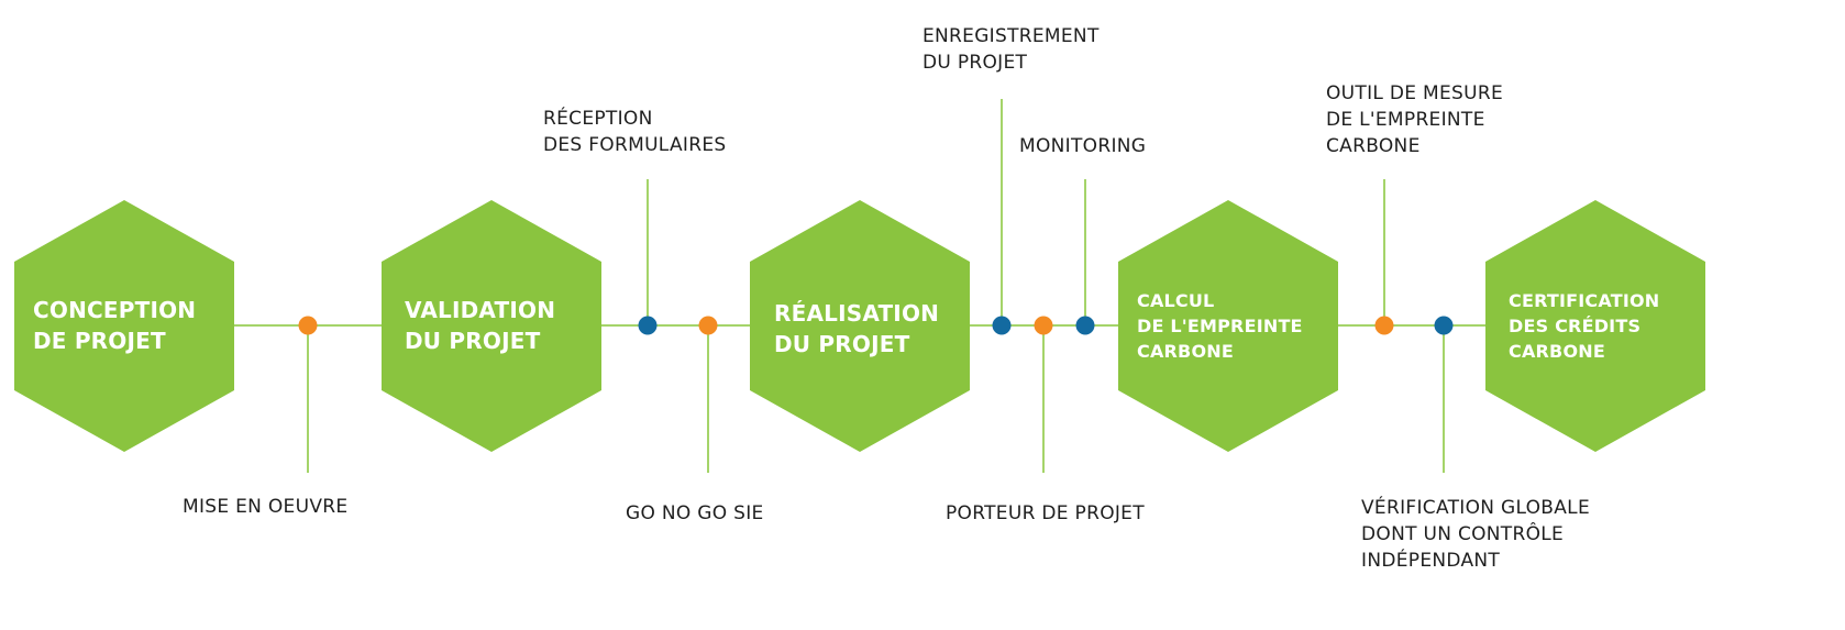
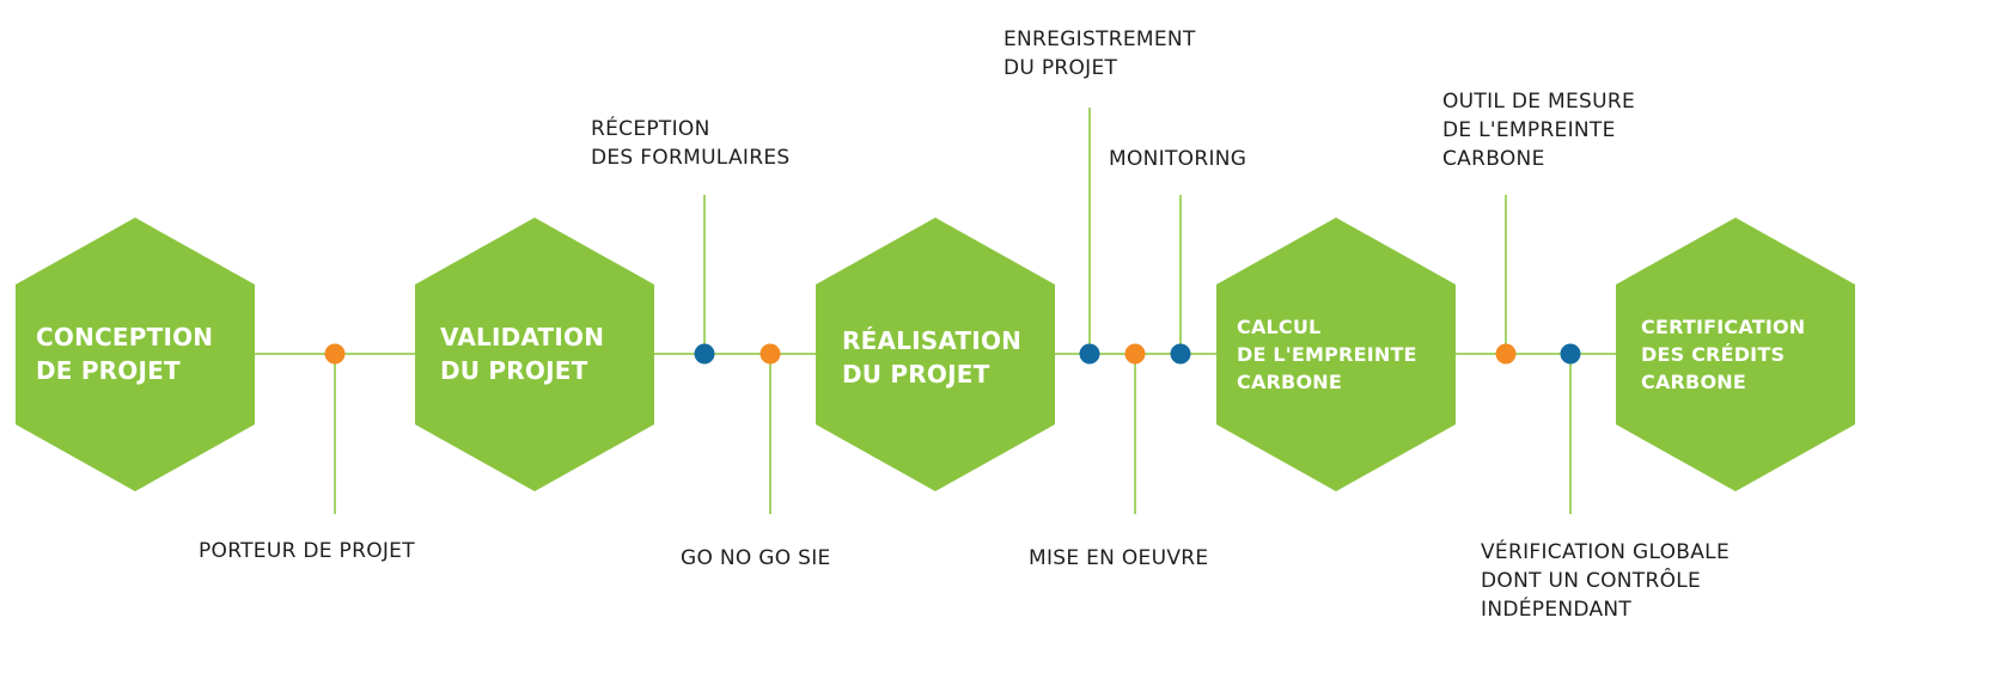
  CONCEPTION
  DE PROJET
  VALIDATION
  DU PROJET
  RÉALISATION
  DU PROJET
  CALCUL
  DE L'EMPREINTE
  CARBONE
  CERTIFICATION
  DES CRÉDITS
  CARBONE
- MISE EN OEUVRE
+ PORTEUR DE PROJET
  RÉCEPTION
  DES FORMULAIRES
  GO NO GO SIE
  ENREGISTREMENT
  DU PROJET
- PORTEUR DE PROJET
+ MISE EN OEUVRE
  MONITORING
  OUTIL DE MESURE
  DE L'EMPREINTE
  CARBONE
  VÉRIFICATION GLOBALE
  DONT UN CONTRÔLE
  INDÉPENDANT
